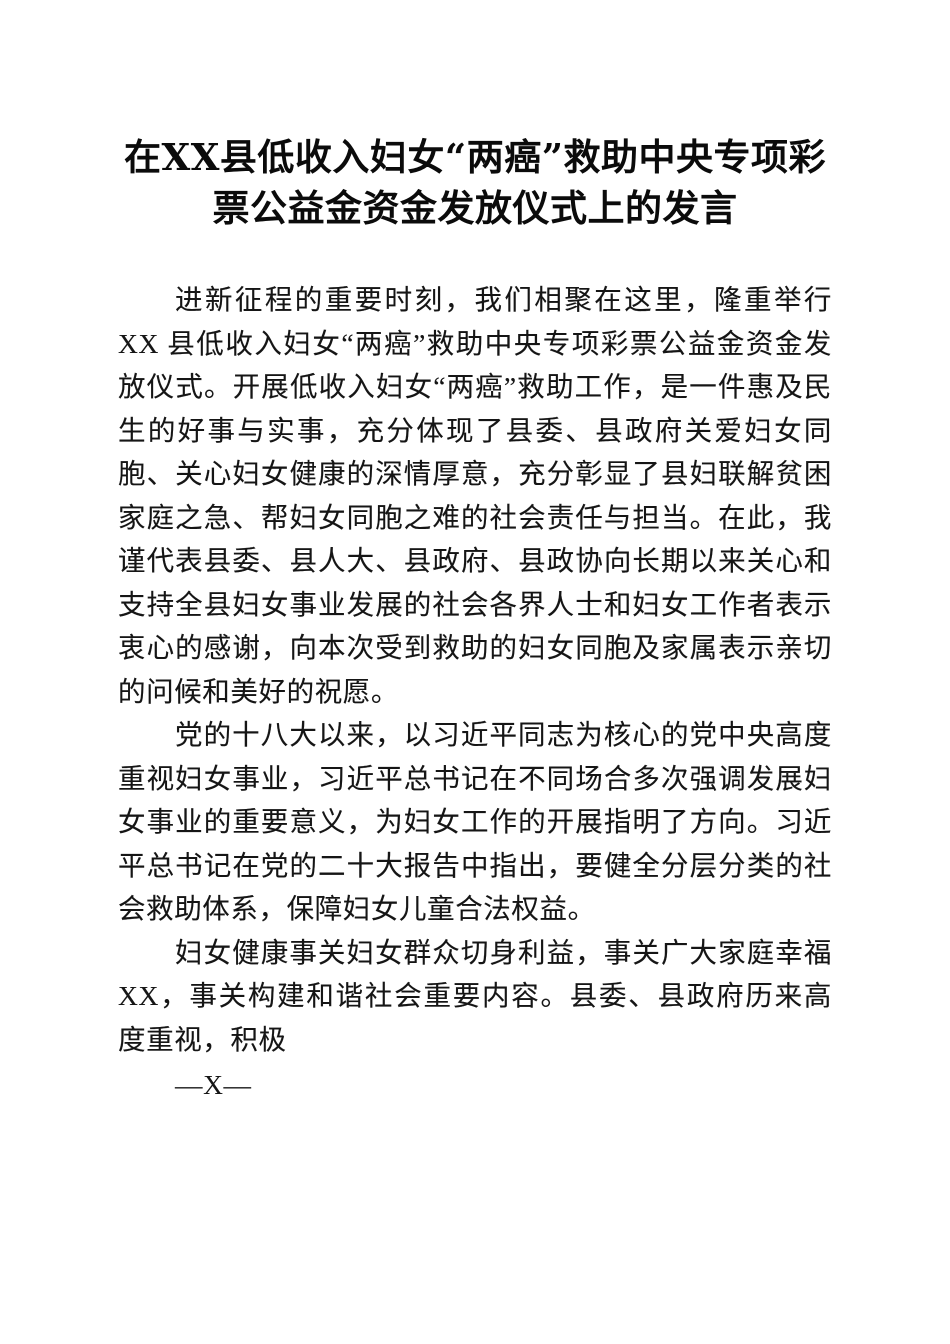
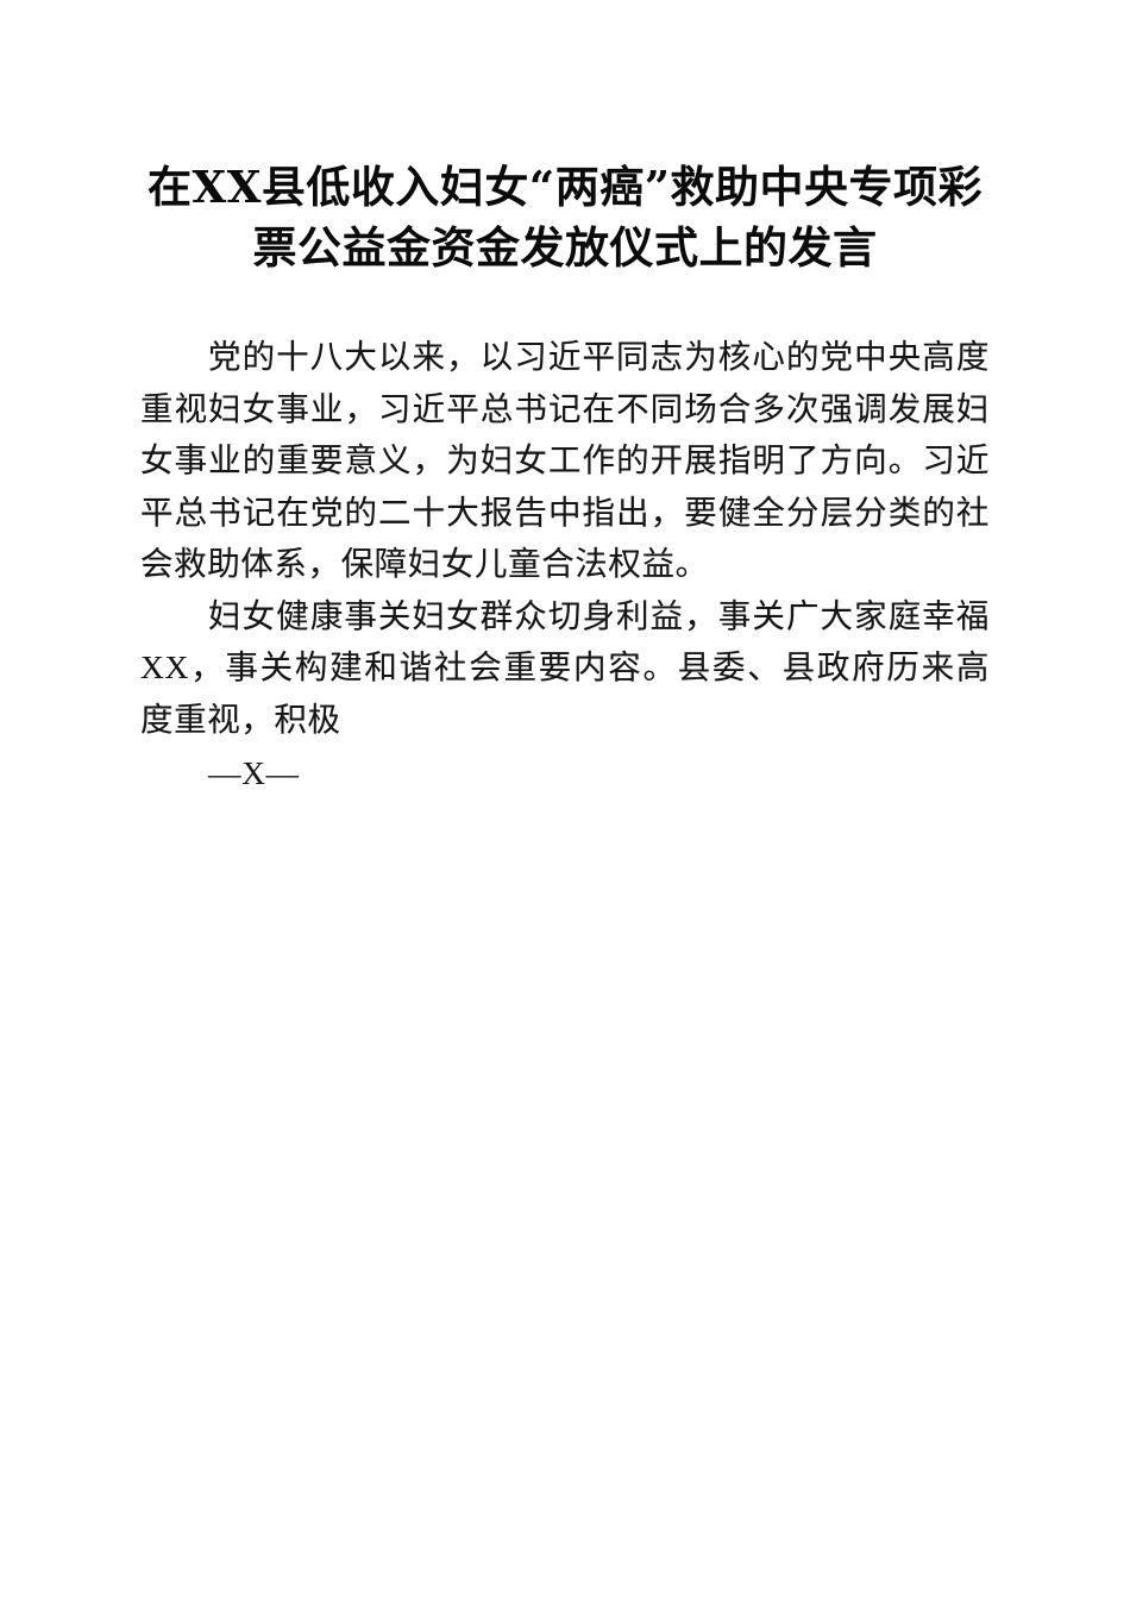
  在XX县低收入妇女“两癌”救助中央专项彩
  票公益金资金发放仪式上的发言
- 进新征程的重要时刻，我们相聚在这里，隆重举行 XX 县低收入妇女“两癌”救助中央专项彩票公益金资金发放仪式。开展低收入妇女“两癌”救助工作，是一件惠及民生的好事与实事，充分体现了县委、县政府关爱妇女同胞、关心妇女健康的深情厚意，充分彰显了县妇联解贫困家庭之急、帮妇女同胞之难的社会责任与担当。在此，我谨代表县委、县人大、县政府、县政协向长期以来关心和支持全县妇女事业发展的社会各界人士和妇女工作者表示衷心的感谢，向本次受到救助的妇女同胞及家属表示亲切的问候和美好的祝愿。
  党的十八大以来，以习近平同志为核心的党中央高度重视妇女事业，习近平总书记在不同场合多次强调发展妇女事业的重要意义，为妇女工作的开展指明了方向。习近平总书记在党的二十大报告中指出，要健全分层分类的社会救助体系，保障妇女儿童合法权益。
  妇女健康事关妇女群众切身利益，事关广大家庭幸福 XX，事关构建和谐社会重要内容。县委、县政府历来高度重视，积极
  —X—
